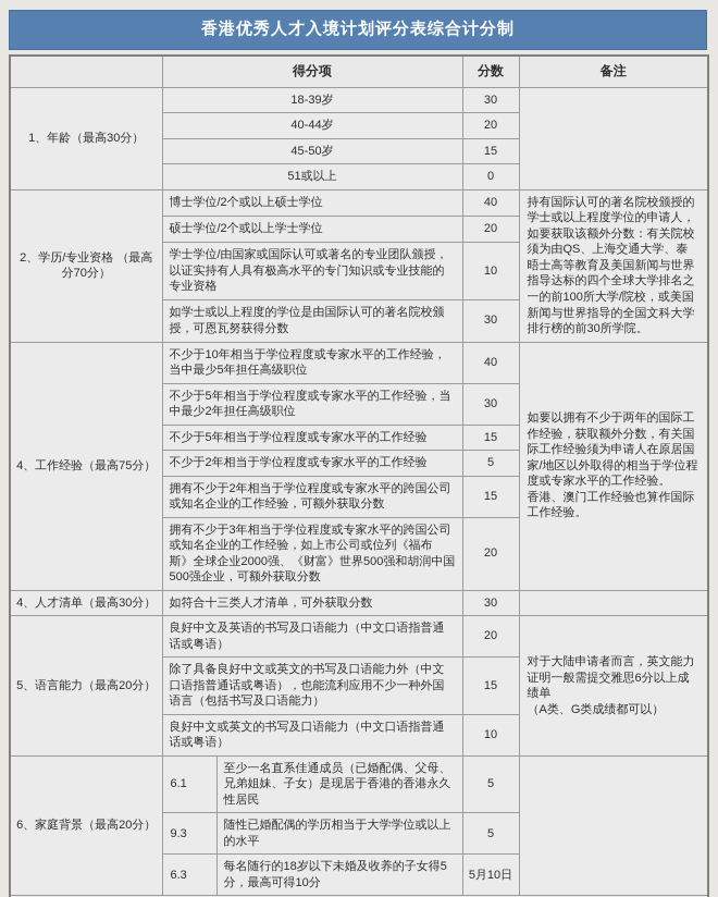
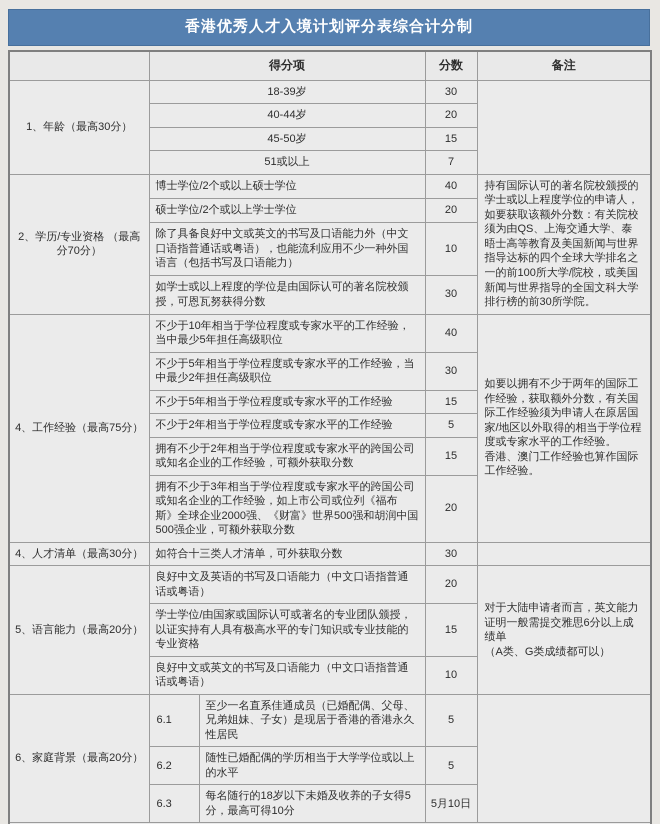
  香港优秀人才入境计划评分表综合计分制
  	得分项	分数	备注
  1、年龄（最高30分）	18-39岁	30
  40-44岁	20
  45-50岁	15
- 51或以上	0
+ 51或以上	7
  2、学历/专业资格 （最高分70分）	博士学位/2个或以上硕士学位	40	持有国际认可的著名院校颁授的学士或以上程度学位的申请人，如要获取该额外分数：有关院校须为由QS、上海交通大学、泰晤士高等教育及美国新闻与世界指导达标的四个全球大学排名之一的前100所大学/院校，或美国新闻与世界指导的全国文科大学排行榜的前30所学院。
  硕士学位/2个或以上学士学位	20
- 学士学位/由国家或国际认可或著名的专业团队颁授，以证实持有人具有极高水平的专门知识或专业技能的专业资格	10
+ 除了具备良好中文或英文的书写及口语能力外（中文口语指普通话或粤语），也能流利应用不少一种外国语言（包括书写及口语能力）	10
  如学士或以上程度的学位是由国际认可的著名院校颁授，可恩瓦努获得分数	30
  4、工作经验（最高75分）	不少于10年相当于学位程度或专家水平的工作经验，当中最少5年担任高级职位	40	如要以拥有不少于两年的国际工作经验，获取额外分数，有关国际工作经验须为申请人在原居国家/地区以外取得的相当于学位程度或专家水平的工作经验。 香港、澳门工作经验也算作国际工作经验。
  不少于5年相当于学位程度或专家水平的工作经验，当中最少2年担任高级职位	30
  不少于5年相当于学位程度或专家水平的工作经验	15
  不少于2年相当于学位程度或专家水平的工作经验	5
  拥有不少于2年相当于学位程度或专家水平的跨国公司或知名企业的工作经验，可额外获取分数	15
  拥有不少于3年相当于学位程度或专家水平的跨国公司或知名企业的工作经验，如上市公司或位列《福布斯》全球企业2000强、《财富》世界500强和胡润中国500强企业，可额外获取分数	20
  4、人才清单（最高30分）	如符合十三类人才清单，可外获取分数	30
  5、语言能力（最高20分）	良好中文及英语的书写及口语能力（中文口语指普通话或粤语）	20	对于大陆申请者而言，英文能力证明一般需提交雅思6分以上成绩单 （A类、G类成绩都可以）
- 除了具备良好中文或英文的书写及口语能力外（中文口语指普通话或粤语），也能流利应用不少一种外国语言（包括书写及口语能力）	15
+ 学士学位/由国家或国际认可或著名的专业团队颁授，以证实持有人具有极高水平的专门知识或专业技能的专业资格	15
  良好中文或英文的书写及口语能力（中文口语指普通话或粤语）	10
  6、家庭背景（最高20分）	6.1	至少一名直系佳通成员（已婚配偶、父母、兄弟姐妹、子女）是现居于香港的香港永久性居民	5
- 9.3	随性已婚配偶的学历相当于大学学位或以上的水平	5
+ 6.2	随性已婚配偶的学历相当于大学学位或以上的水平	5
  6.3	每名随行的18岁以下未婚及收养的子女得5分，最高可得10分	5月10日
